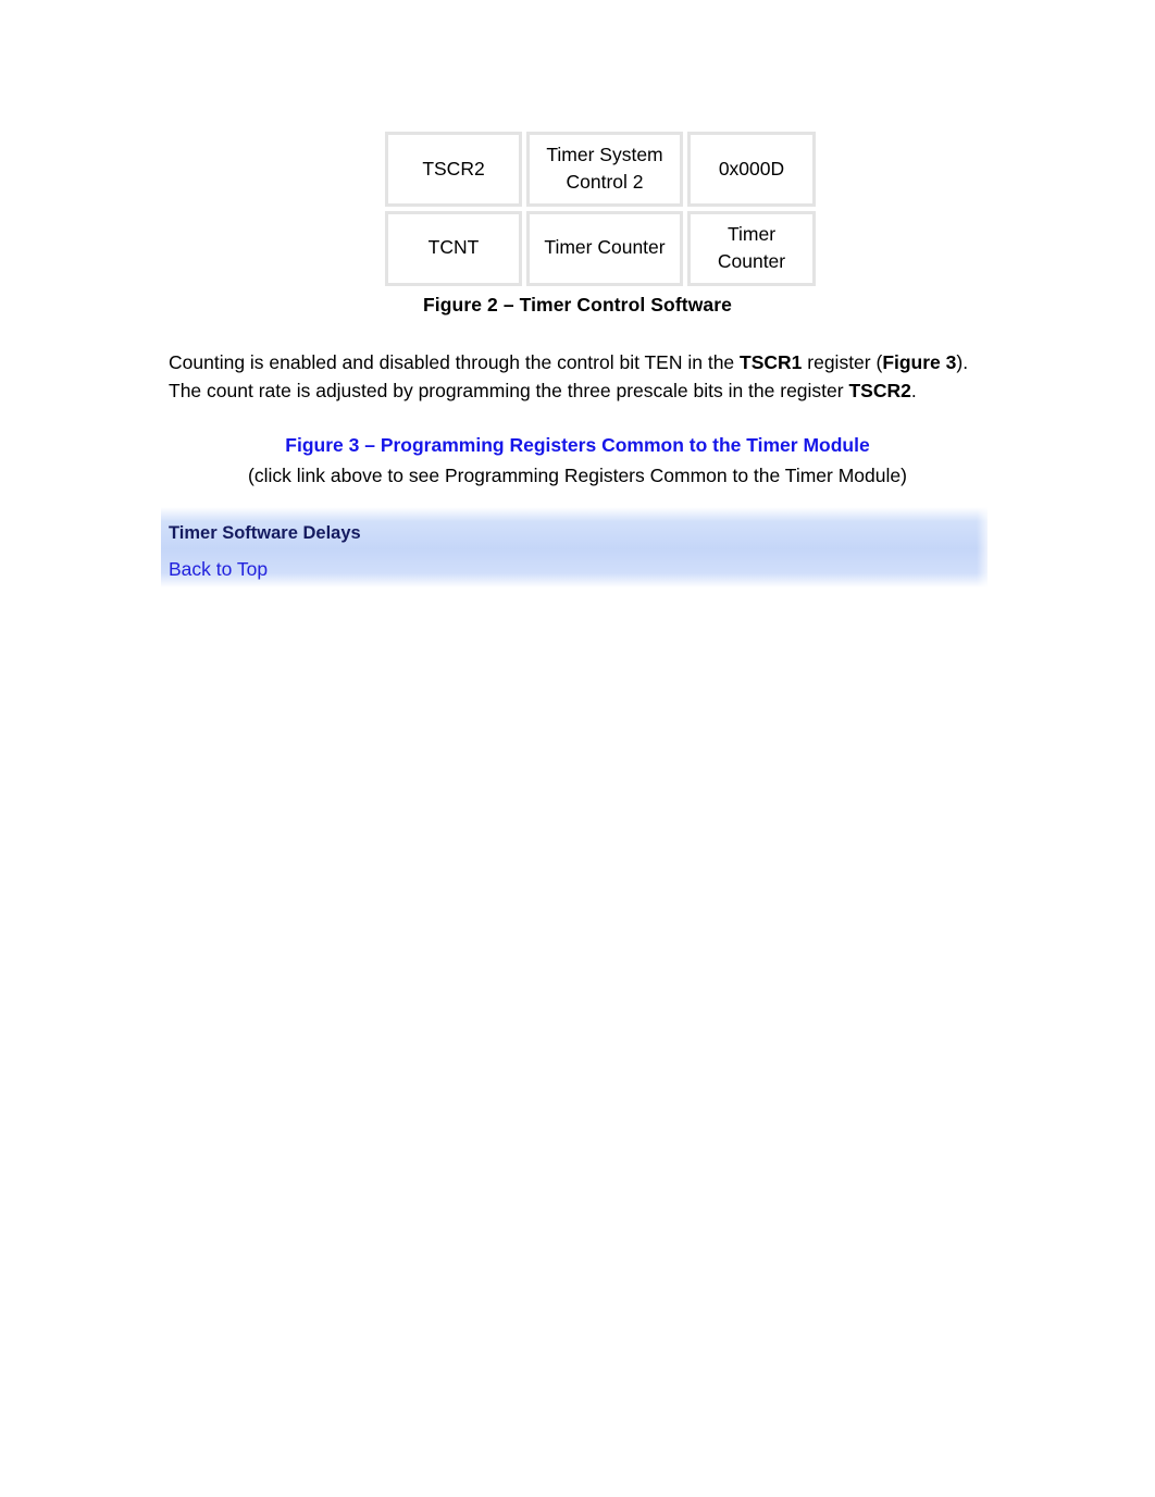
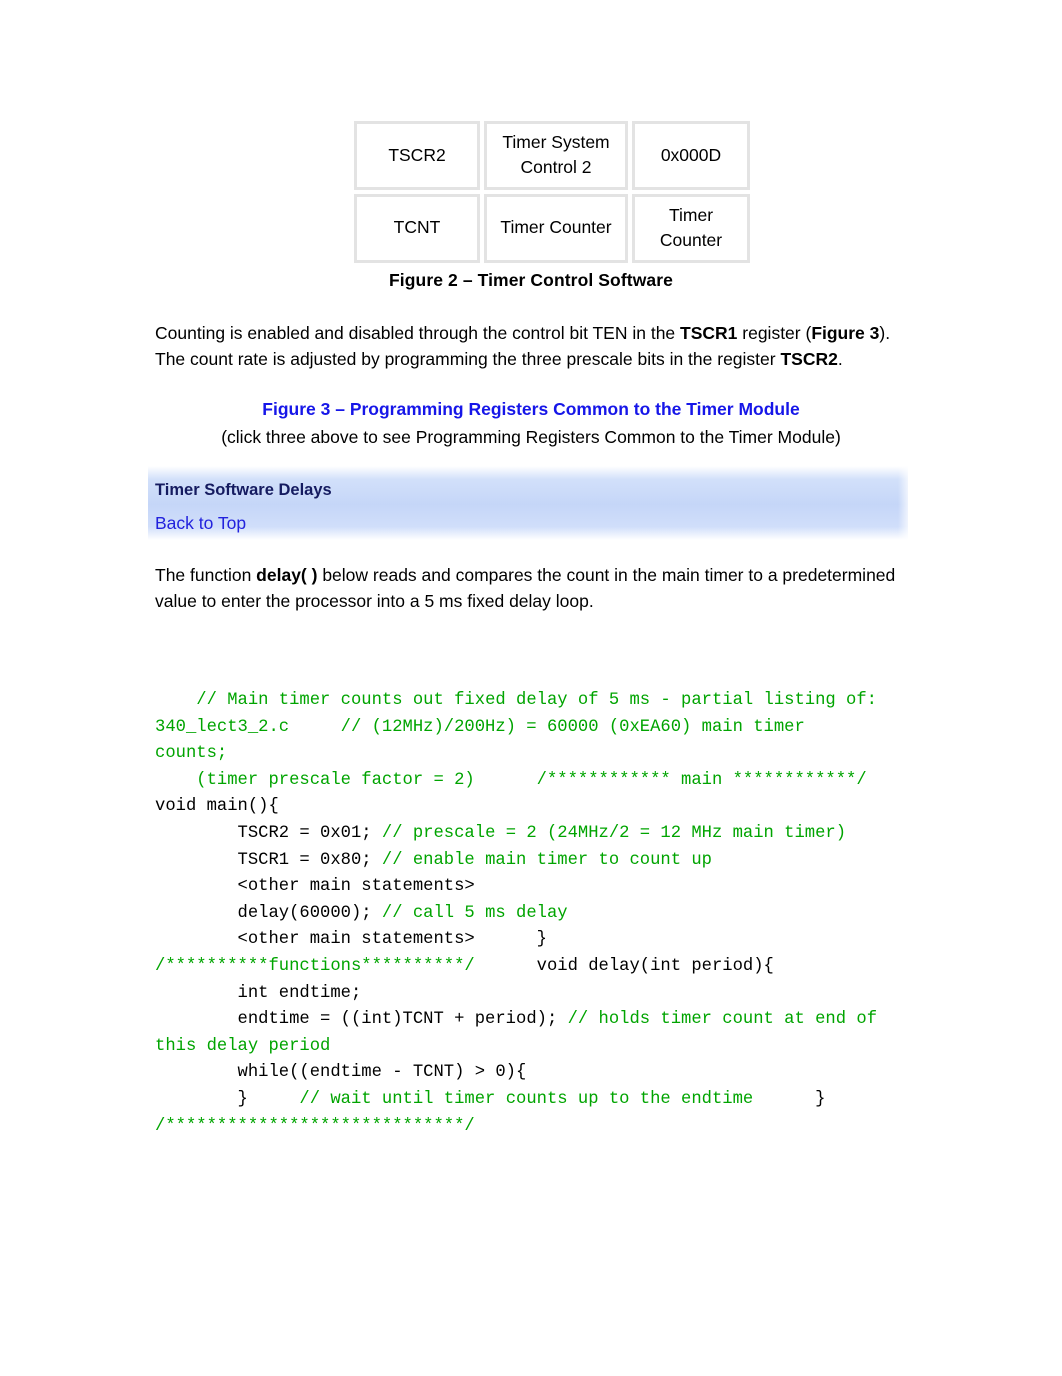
  TSCR2	Timer System Control 2	0x000D
  TCNT	Timer Counter	Timer Counter
  Figure 2 – Timer Control Software
  Counting is enabled and disabled through the control bit TEN in the TSCR1 register (Figure 3). The count rate is adjusted by programming the three prescale bits in the register TSCR2.
  Figure 3 – Programming Registers Common to the Timer Module
- (click link above to see Programming Registers Common to the Timer Module)
+ (click three above to see Programming Registers Common to the Timer Module)
  Timer Software Delays
  Back to Top
+ The function delay( ) below reads and compares the count in the main timer to a predetermined value to enter the processor into a 5 ms fixed delay loop.
+ // Main timer counts out fixed delay of 5 ms - partial listing of: 340_lect3_2.c // (12MHz)/200Hz) = 60000 (0xEA60) main timer counts; (timer prescale factor = 2) /************ main ************/ void main(){
+ TSCR2 = 0x01; // prescale = 2 (24MHz/2 = 12 MHz main timer)
+ TSCR1 = 0x80; // enable main timer to count up
+ <other main statements>
+ delay(60000); // call 5 ms delay
+ <other main statements> }
+ /**********functions**********/ void delay(int period){
+ int endtime;
+ endtime = ((int)TCNT + period); // holds timer count at end of this delay period
+ while((endtime - TCNT) > 0){
+ } // wait until timer counts up to the endtime }
+ /*****************************/
